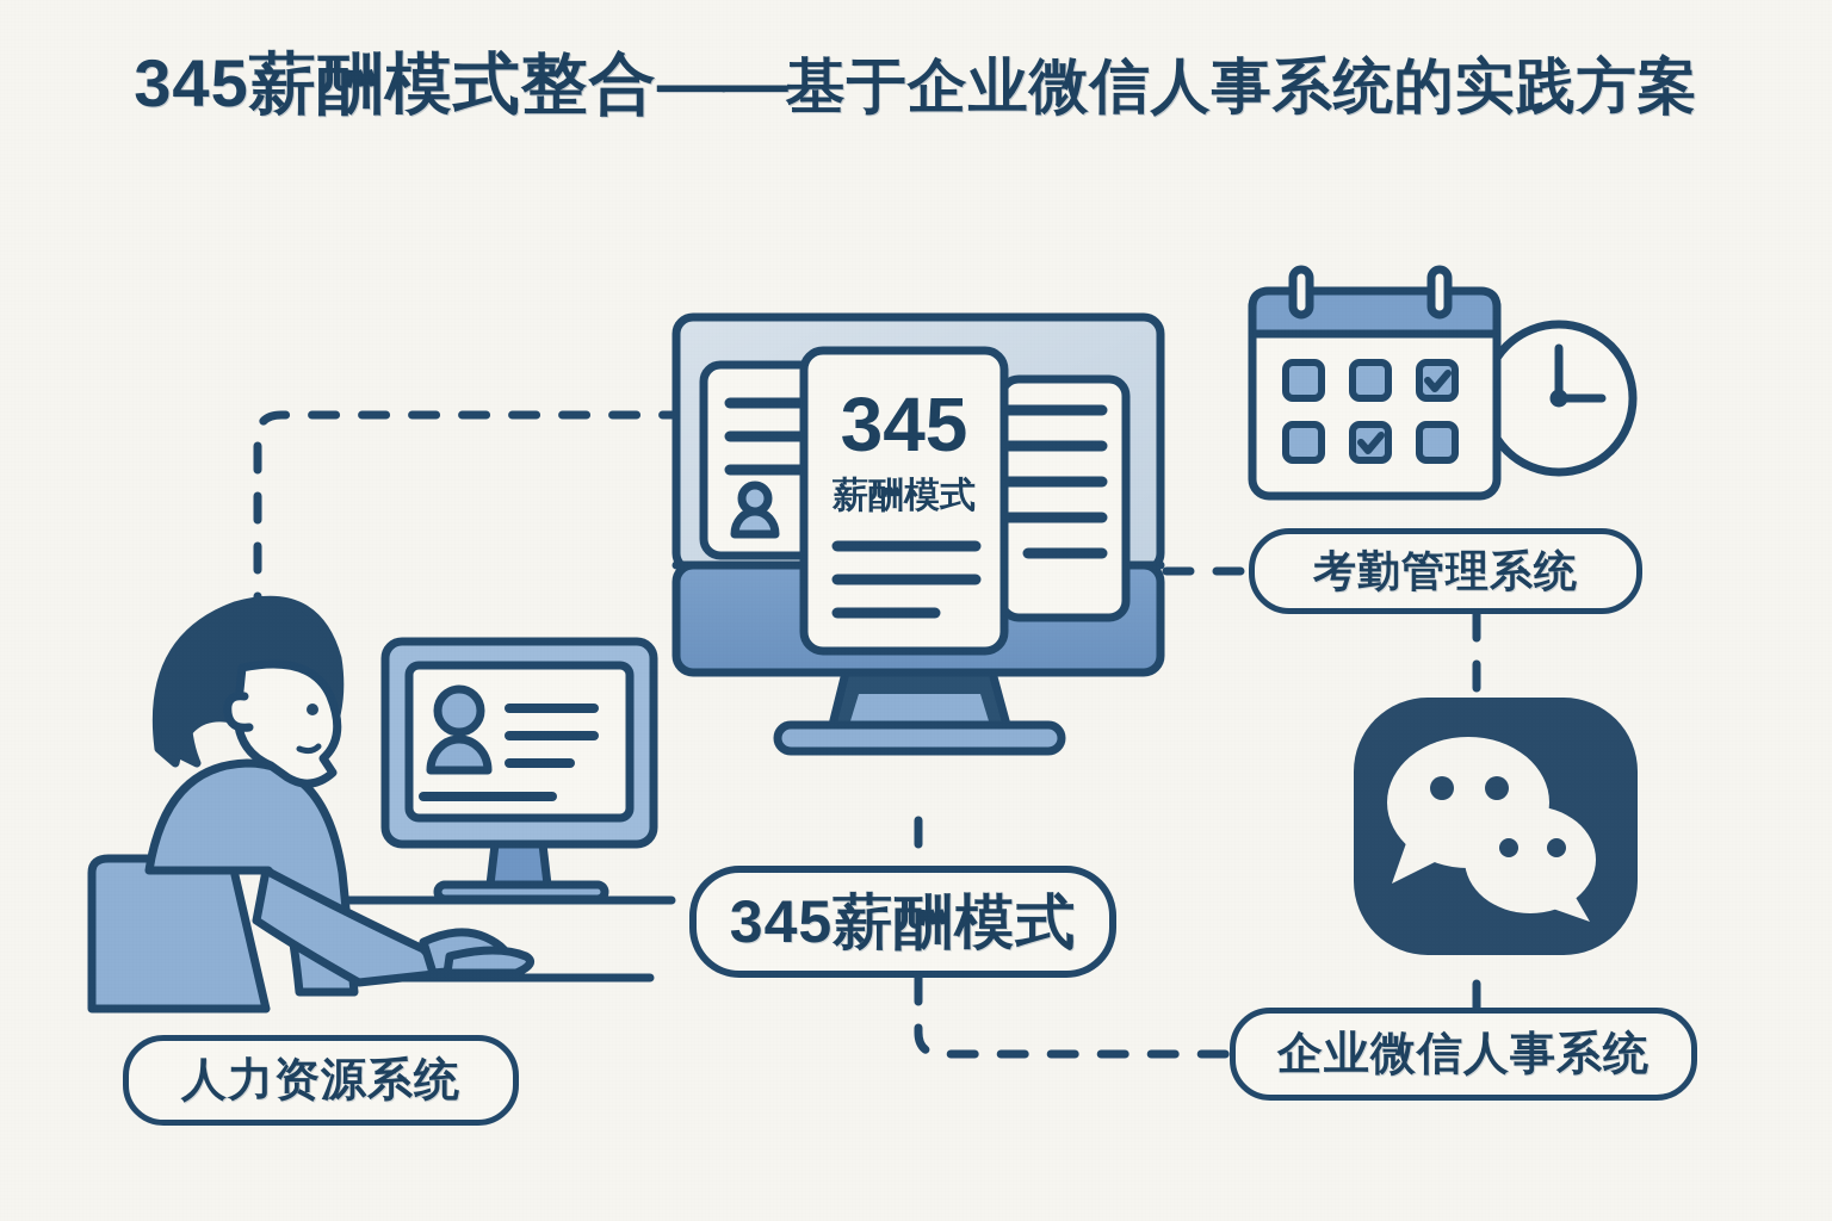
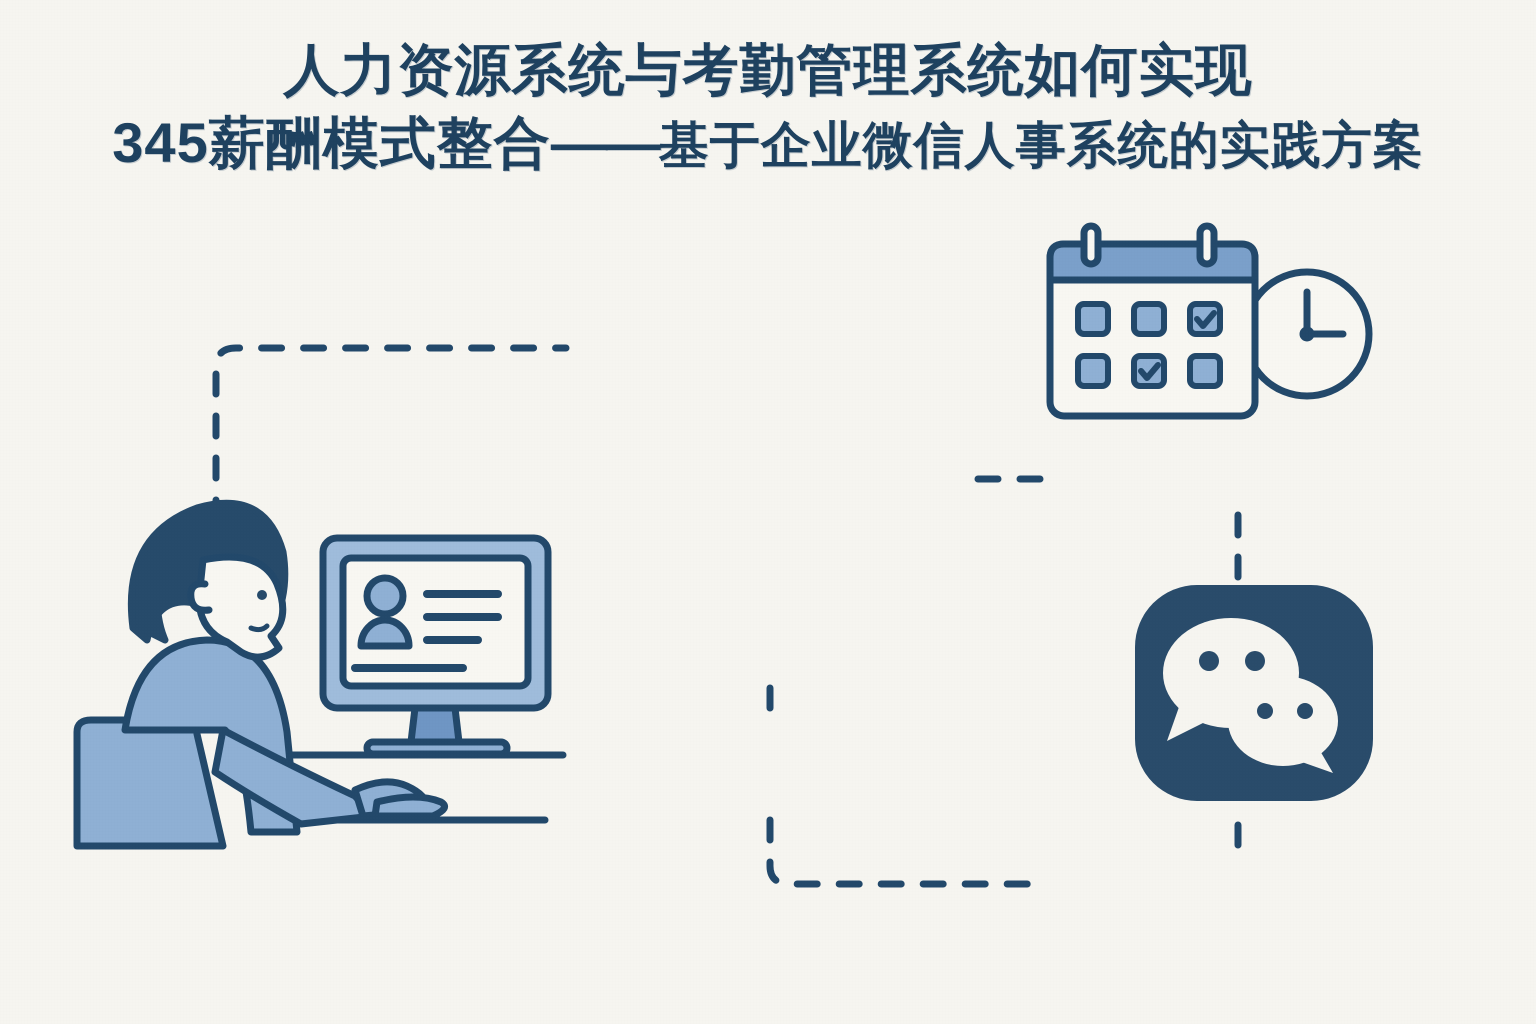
+ 人力资源系统与考勤管理系统如何实现
  345薪酬模式整合——基于企业微信人事系统的实践方案
- 345
- 薪酬模式
- 人力资源系统
- 考勤管理系统
- 企业微信人事系统
- 345薪酬模式
